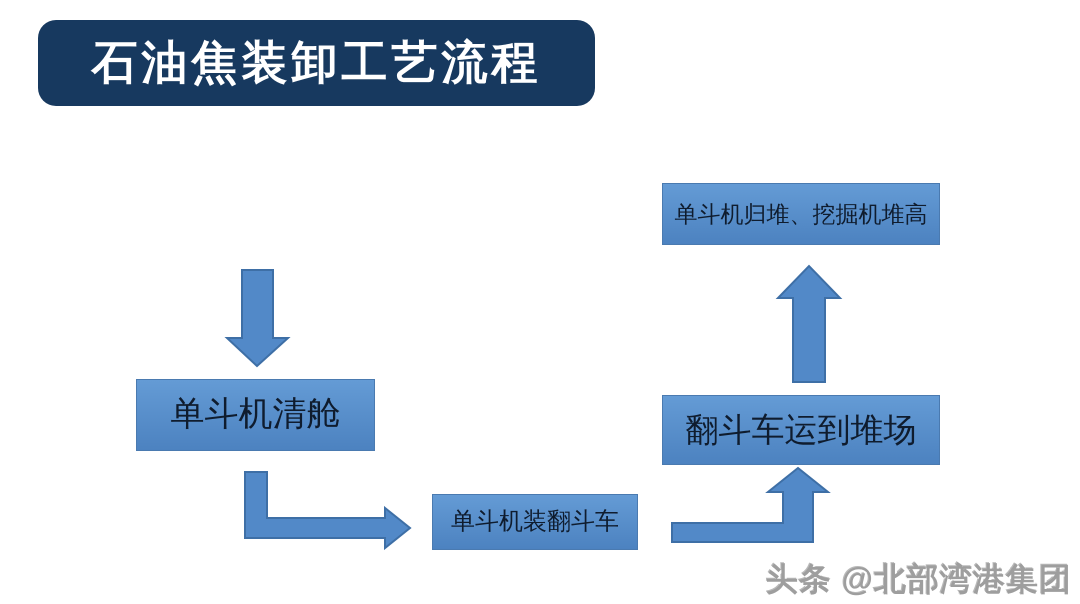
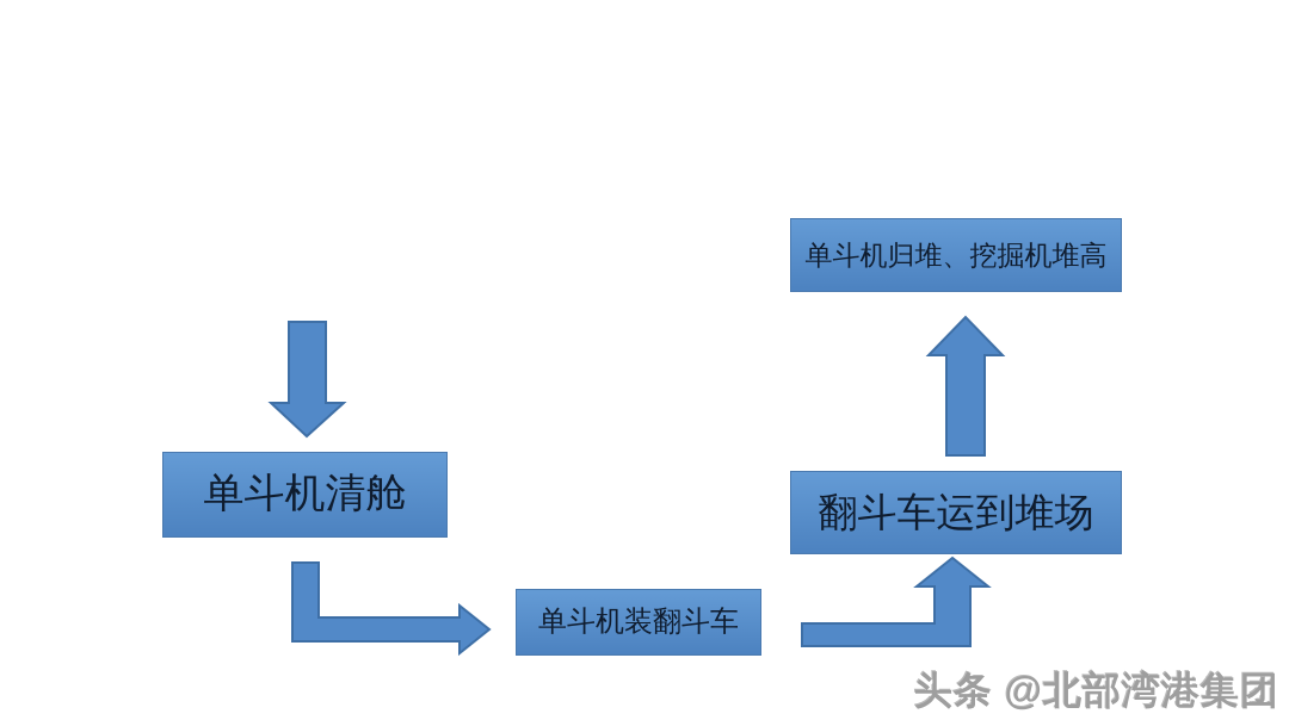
- 石油焦装卸工艺流程
  单斗机清舱
  单斗机装翻斗车
  翻斗车运到堆场
  单斗机归堆、挖掘机堆高
  头条 @北部湾港集团
